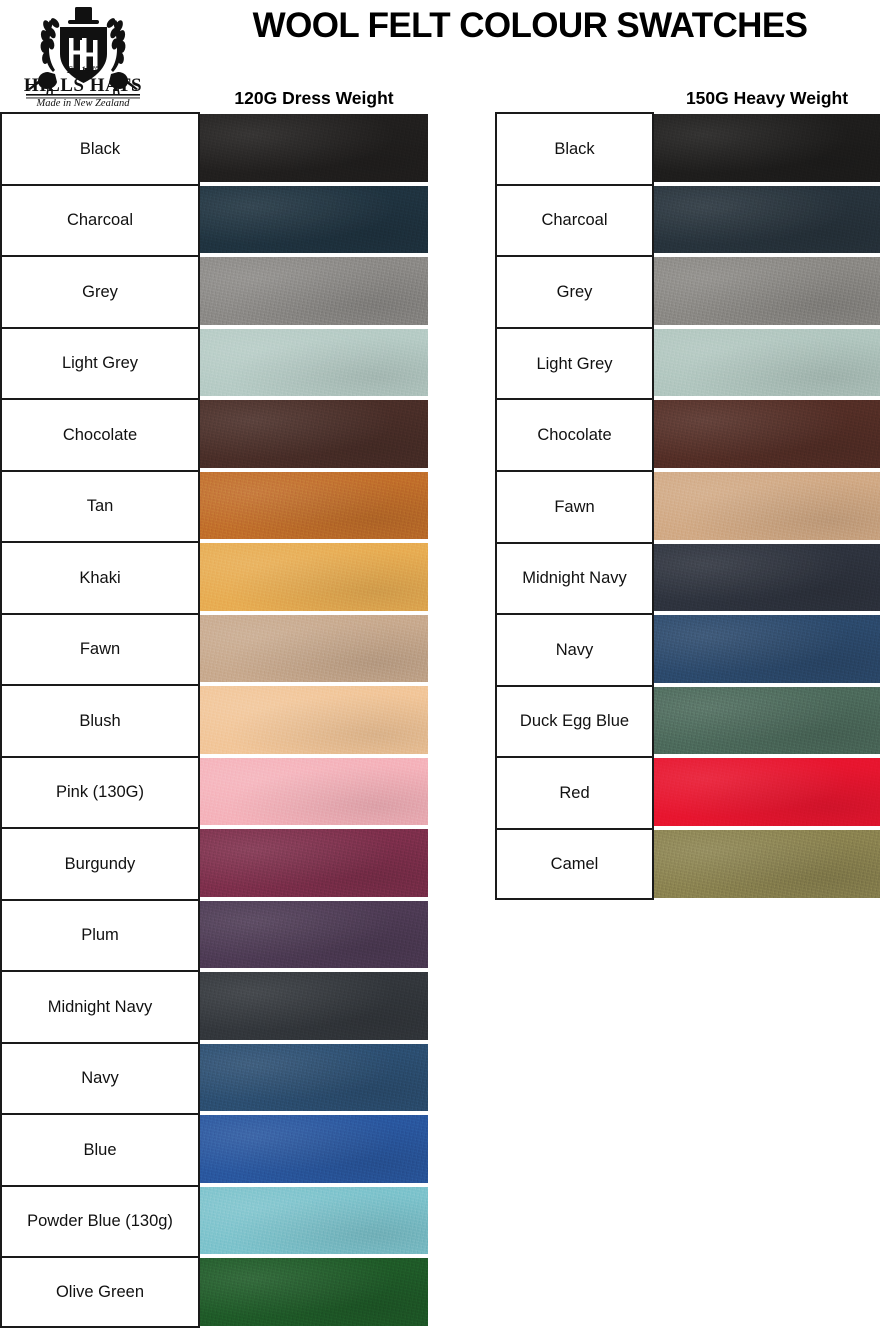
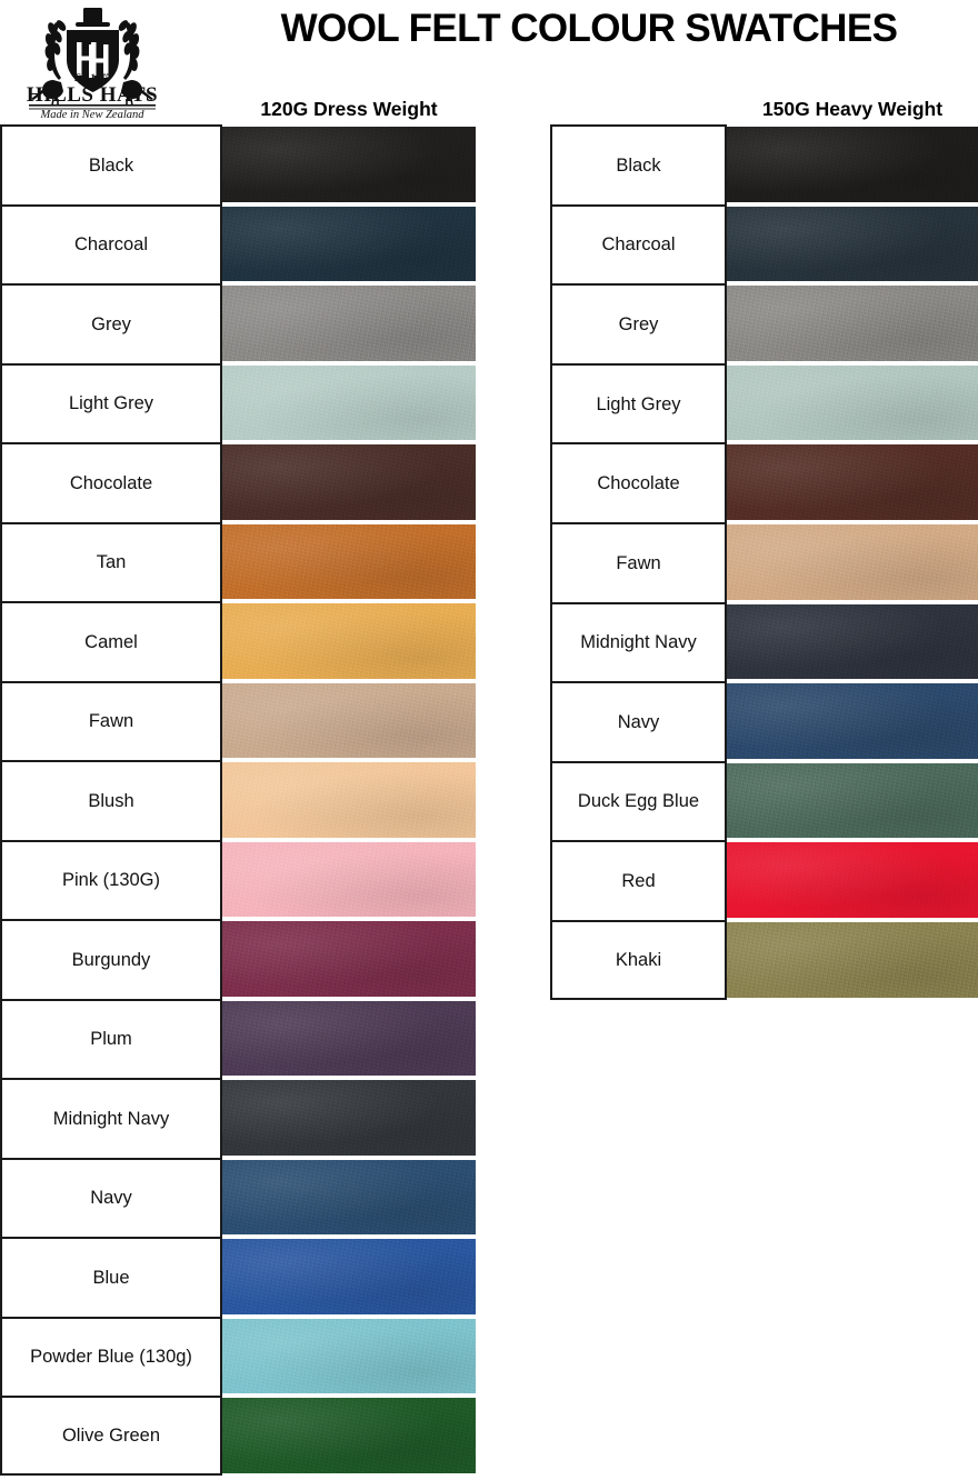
  Est.1875
  HILLS HATS
  Made in New Zealand
  WOOL FELT COLOUR SWATCHES
  120G Dress Weight
  150G Heavy Weight
  Black
  Charcoal
  Grey
  Light Grey
  Chocolate
  Tan
- Khaki
+ Camel
  Fawn
  Blush
  Pink (130G)
  Burgundy
  Plum
  Midnight Navy
  Navy
  Blue
  Powder Blue (130g)
  Olive Green
  Black
  Charcoal
  Grey
  Light Grey
  Chocolate
  Fawn
  Midnight Navy
  Navy
  Duck Egg Blue
  Red
- Camel
+ Khaki
